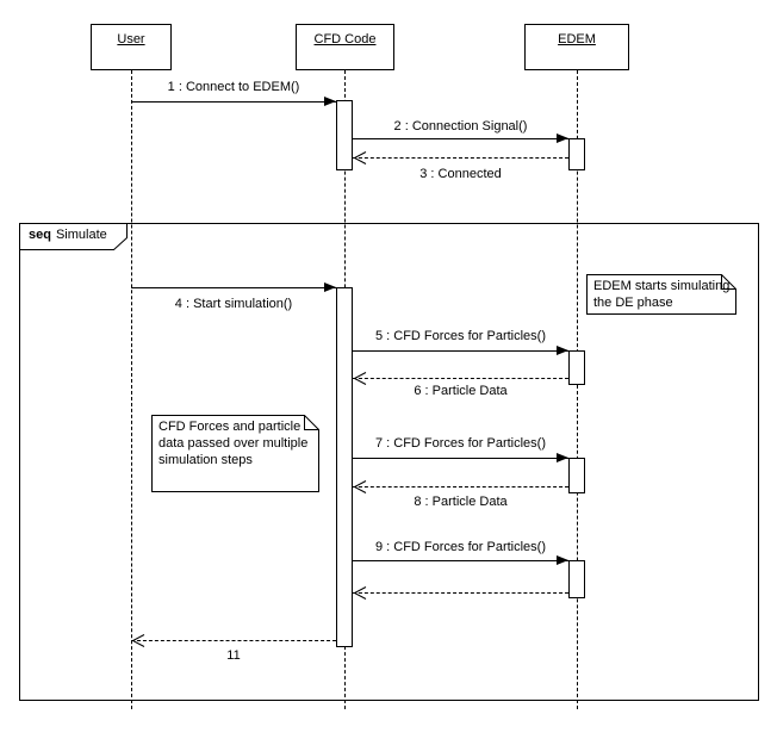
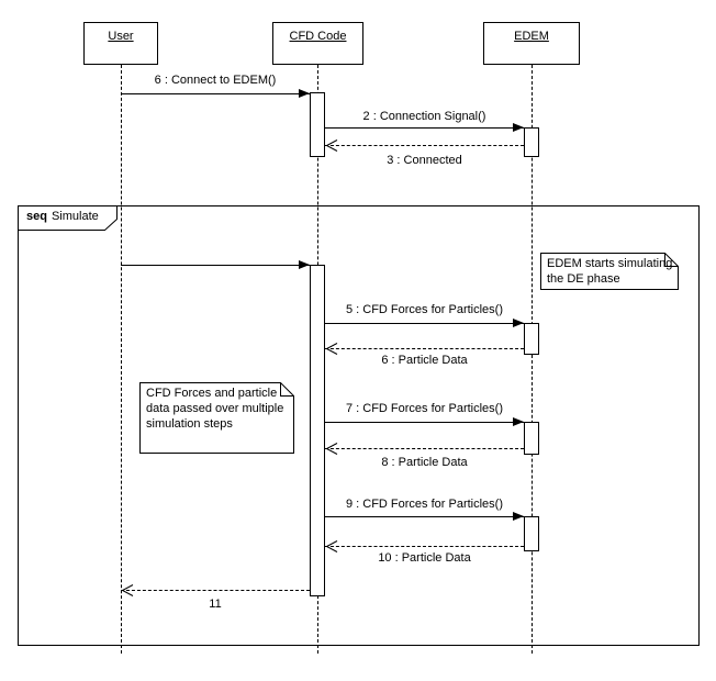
  User
  CFD Code
  EDEM
  seq Simulate
- 1 : Connect to EDEM()
+ 6 : Connect to EDEM()
  2 : Connection Signal()
  3 : Connected
- 4 : Start simulation()
  5 : CFD Forces for Particles()
  6 : Particle Data
  7 : CFD Forces for Particles()
  8 : Particle Data
  9 : CFD Forces for Particles()
+ 10 : Particle Data
  11
  EDEM starts simulating
  the DE phase
  CFD Forces and particle
  data passed over multiple
  simulation steps
